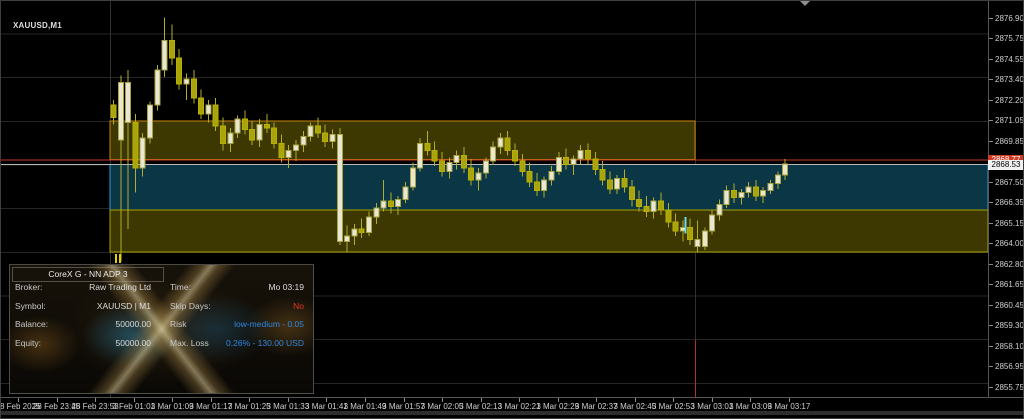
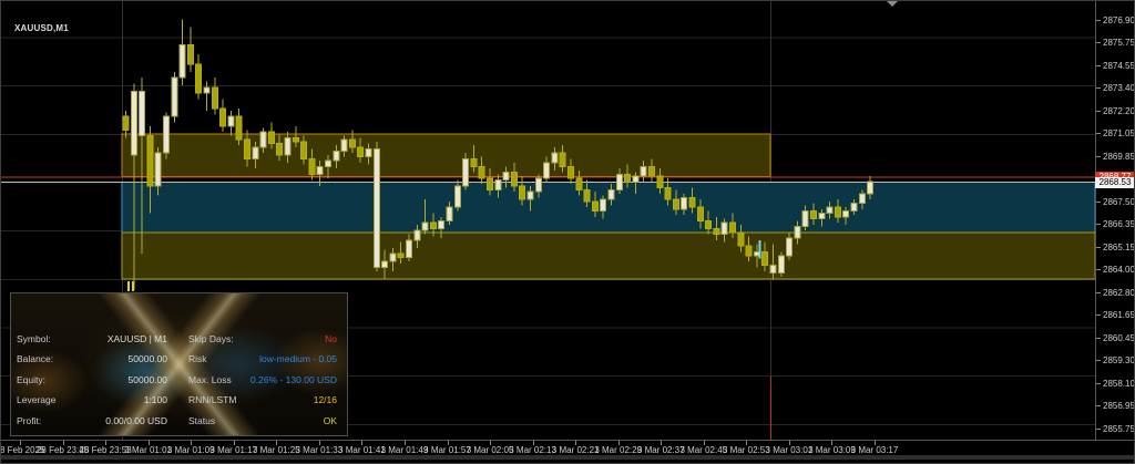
  XAUUSD,M1
  2868.53
  2876.90
  2875.75
  2874.55
  2873.40
  2872.20
  2871.05
  2869.85
  2867.50
  2866.35
  2865.15
  2864.00
  2862.80
  2861.65
  2860.45
  2859.30
  2858.10
  2856.95
  2855.75
  8 Feb 2025
  28 Feb 23:45
  28 Feb 23:53
- 3 Feb 01:01
+ 3 Mar 01:01
  3 Mar 01:09
  3 Mar 01:17
  3 Mar 01:25
  3 Mar 01:33
  3 Mar 01:41
  3 Mar 01:49
  3 Mar 01:57
  3 Mar 02:05
  3 Mar 02:13
  3 Mar 02:21
  3 Mar 02:29
  3 Mar 02:37
  3 Mar 02:45
  3 Mar 02:53
  3 Mar 03:01
  3 Mar 03:09
  3 Mar 03:17
- CoreX G - NN ADP 3
- Broker:
- Raw Trading Ltd
- Time:
- Mo 03:19
  Symbol:
  XAUUSD | M1
  Skip Days:
  No
  Balance:
  50000.00
  Risk
  low-medium - 0.05
  Equity:
  50000.00
  Max. Loss
  0.26% - 130.00 USD
+ Leverage
+ 1:100
+ RNN/LSTM
+ 12/16
+ Profit:
+ 0.00/0.00 USD
+ Status
+ OK
